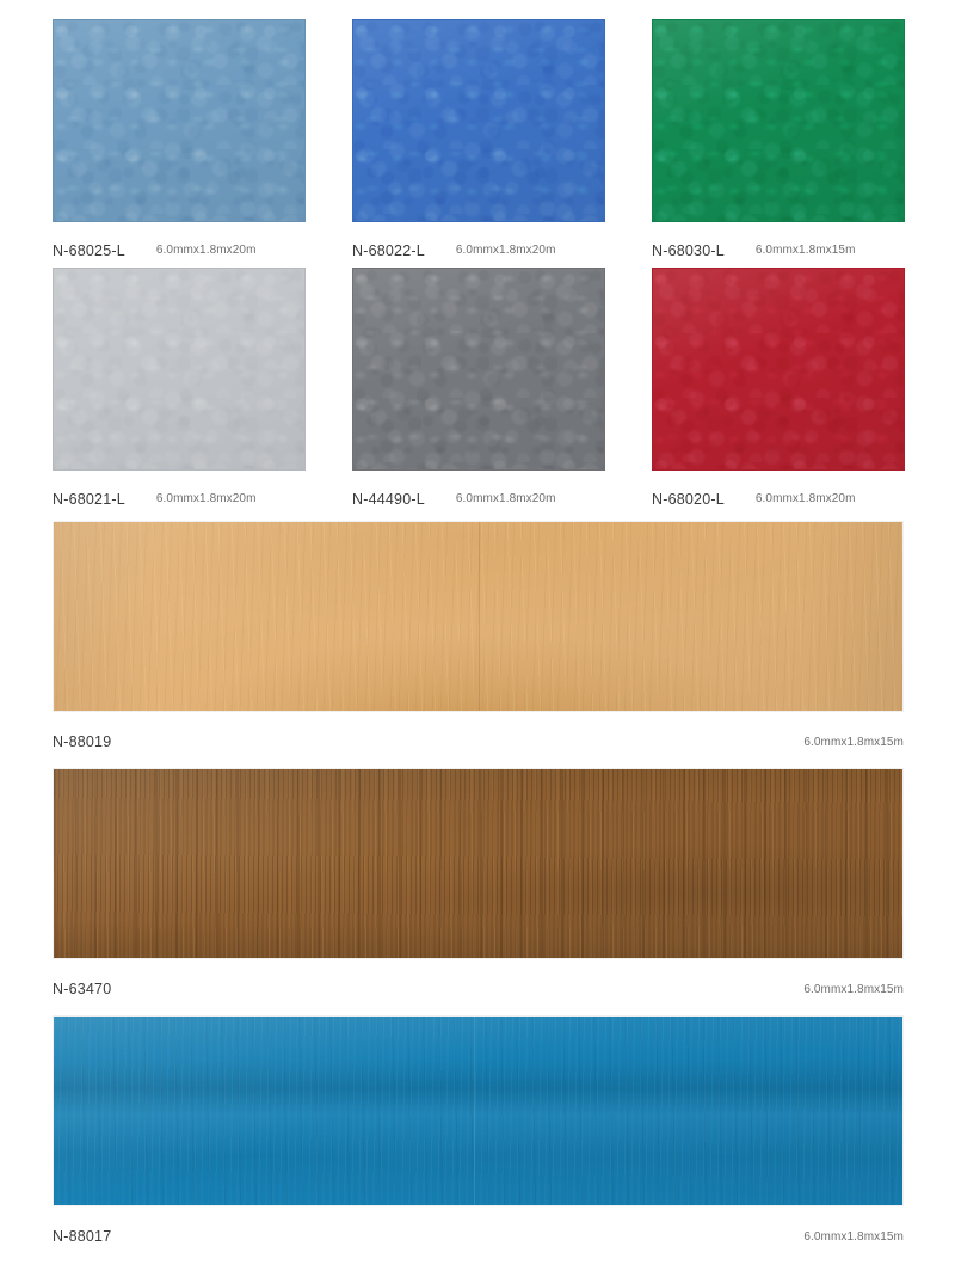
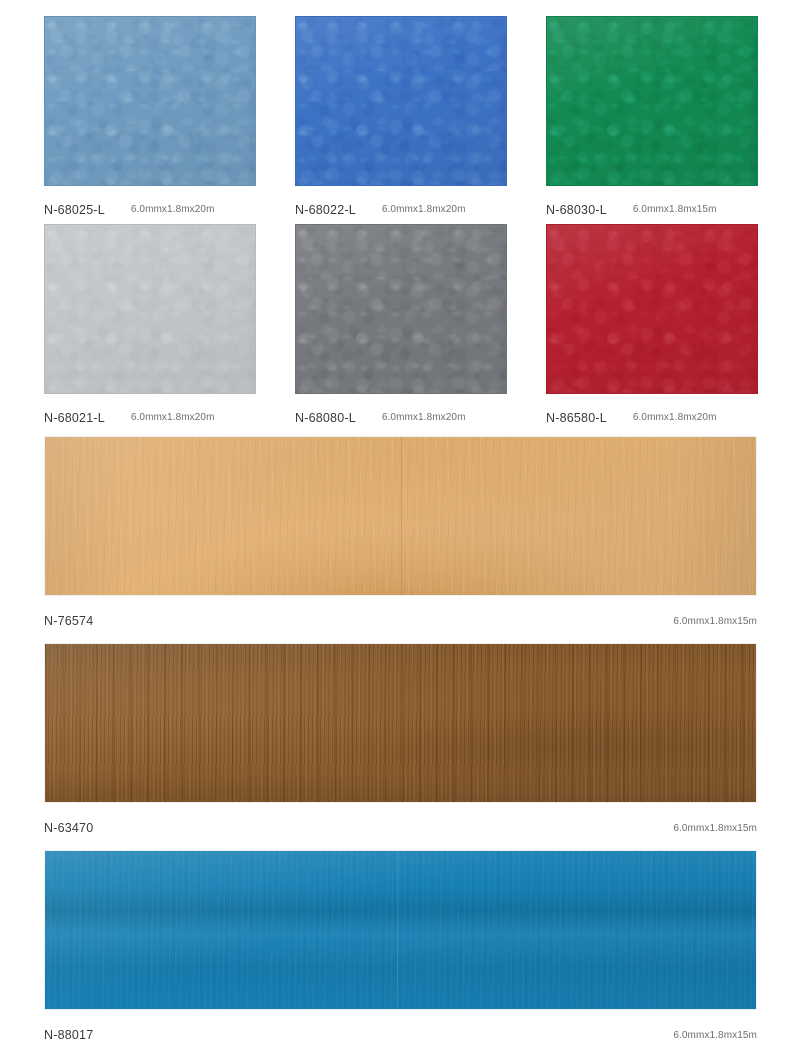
  N-68025-L
  6.0mmx1.8mx20m
  N-68022-L
  6.0mmx1.8mx20m
  N-68030-L
  6.0mmx1.8mx15m
  N-68021-L
  6.0mmx1.8mx20m
- N-44490-L
+ N-68080-L
  6.0mmx1.8mx20m
- N-68020-L
+ N-86580-L
  6.0mmx1.8mx20m
- N-88019
+ N-76574
  6.0mmx1.8mx15m
  N-63470
  6.0mmx1.8mx15m
  N-88017
  6.0mmx1.8mx15m
